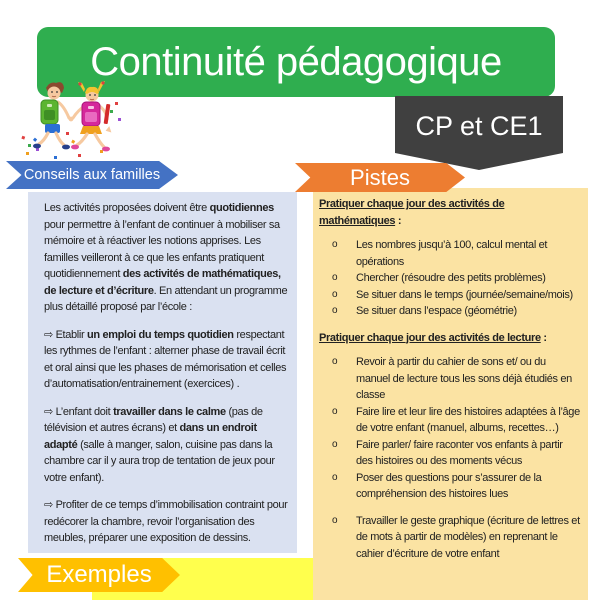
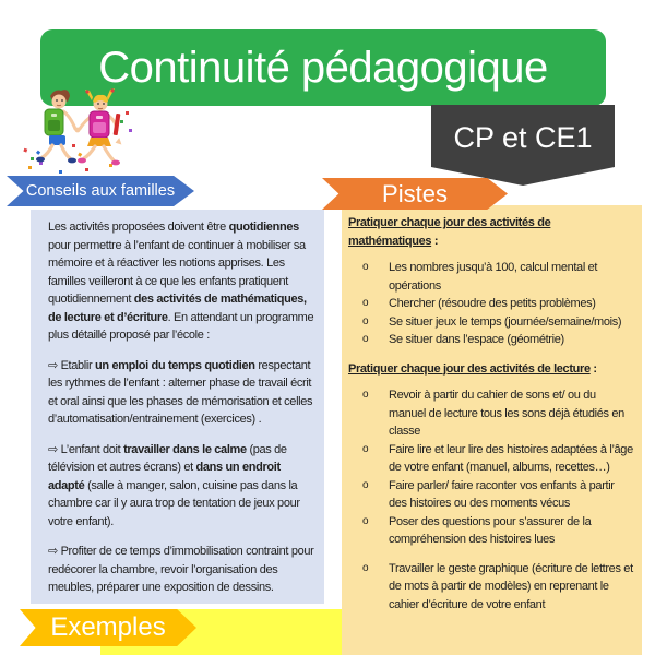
  Continuité pédagogique
  CP et CE1
  Conseils aux familles
  Les activités proposées doivent être quotidiennes pour permettre à l’enfant de continuer à mobiliser sa mémoire et à réactiver les notions apprises. Les familles veilleront à ce que les enfants pratiquent quotidiennement des activités de mathématiques, de lecture et d’écriture. En attendant un programme plus détaillé proposé par l’école :
  ⇨ Etablir un emploi du temps quotidien respectant les rythmes de l’enfant : alterner phase de travail écrit et oral ainsi que les phases de mémorisation et celles d’automatisation/entrainement (exercices) .
  ⇨ L’enfant doit travailler dans le calme (pas de télévision et autres écrans) et dans un endroit adapté (salle à manger, salon, cuisine pas dans la chambre car il y aura trop de tentation de jeux pour votre enfant).
  ⇨ Profiter de ce temps d’immobilisation contraint pour redécorer la chambre, revoir l’organisation des meubles, préparer une exposition de dessins.
  Pratiquer chaque jour des activités de mathématiques :
  o
  Les nombres jusqu’à 100, calcul mental et opérations
  o
  Chercher (résoudre des petits problèmes)
  o
- Se situer dans le temps (journée/semaine/mois)
+ Se situer jeux le temps (journée/semaine/mois)
  o
  Se situer dans l’espace (géométrie)
  Pratiquer chaque jour des activités de lecture :
  o
  Revoir à partir du cahier de sons et/ ou du manuel de lecture tous les sons déjà étudiés en classe
  o
  Faire lire et leur lire des histoires adaptées à l’âge de votre enfant (manuel, albums, recettes…)
  o
  Faire parler/ faire raconter vos enfants à partir des histoires ou des moments vécus
  o
  Poser des questions pour s’assurer de la compréhension des histoires lues
  o
  Travailler le geste graphique (écriture de lettres et de mots à partir de modèles) en reprenant le cahier d’écriture de votre enfant
  Pistes
  Exemples
